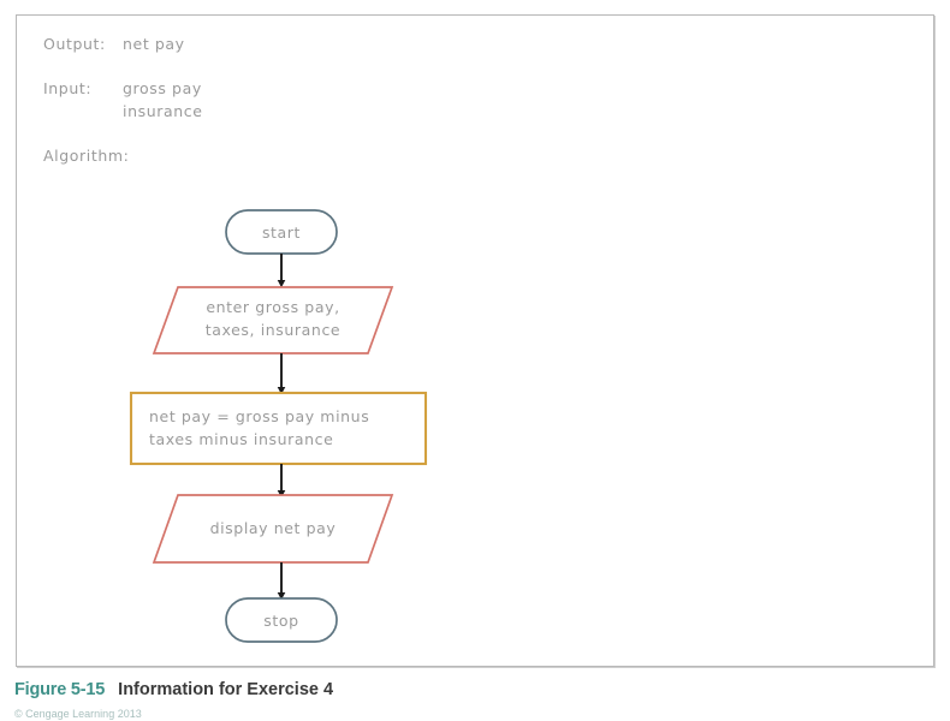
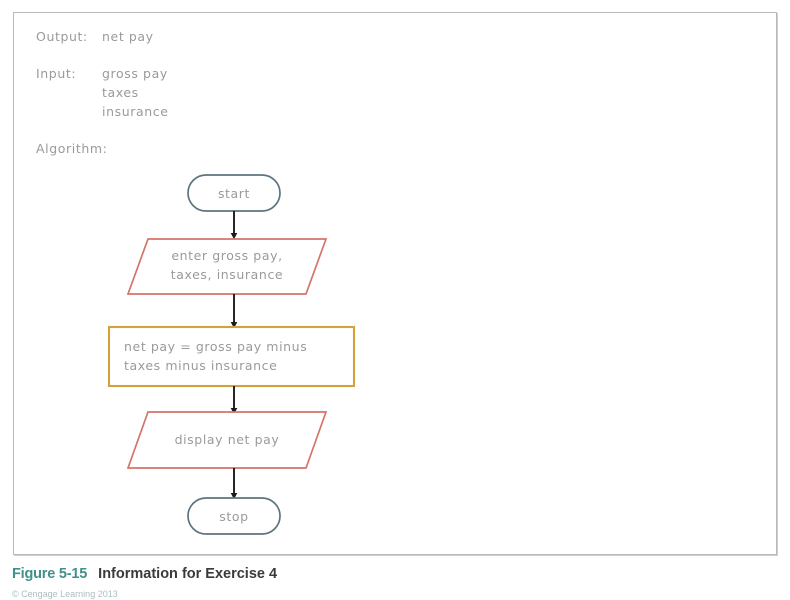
  Output:
  net pay
  Input:
  gross pay
+ taxes
  insurance
  Algorithm
  start
  enter gross pay,
  taxes, insurance
  net pay = gross pay minus
  taxes minus insurance
  display net pay
  stop
  Figure 5-15 Information for Exercise 4
  © Cengage Learning 2013
